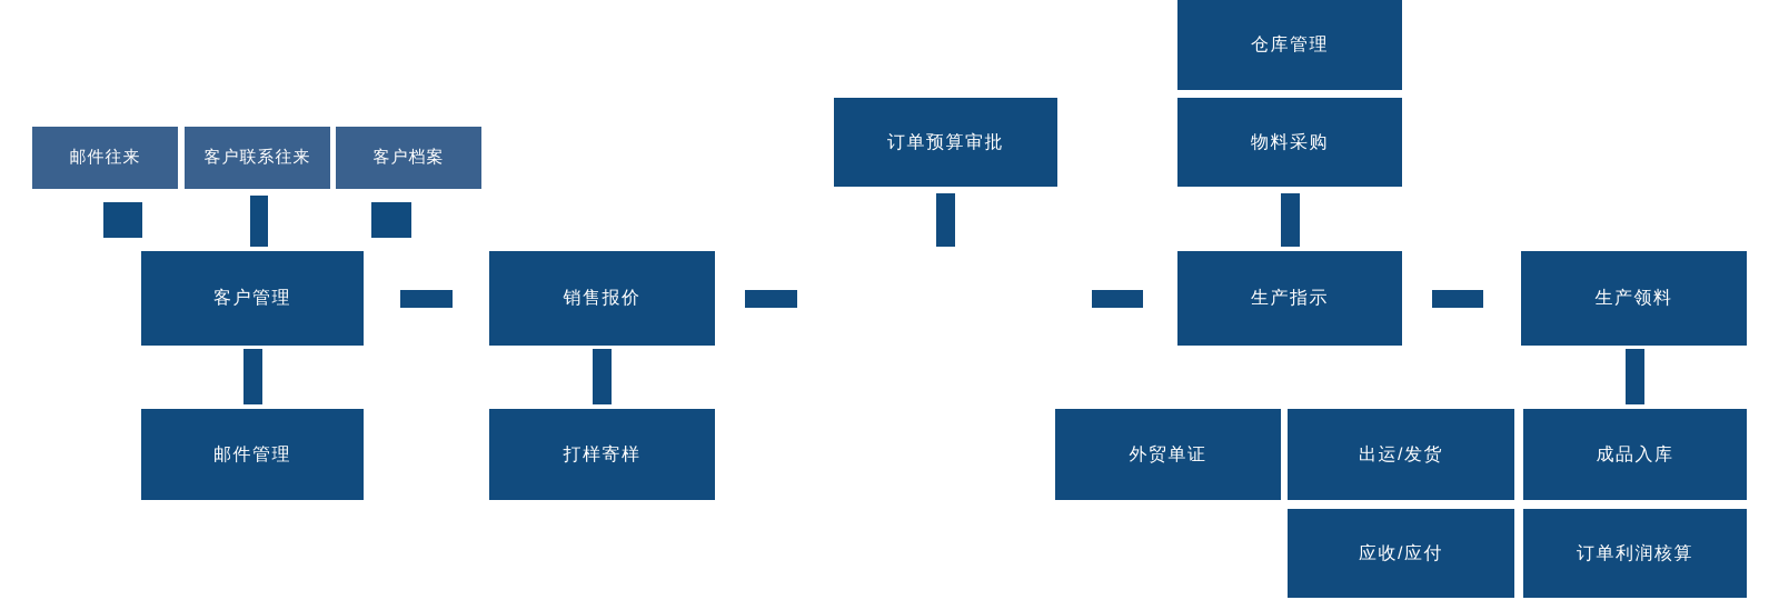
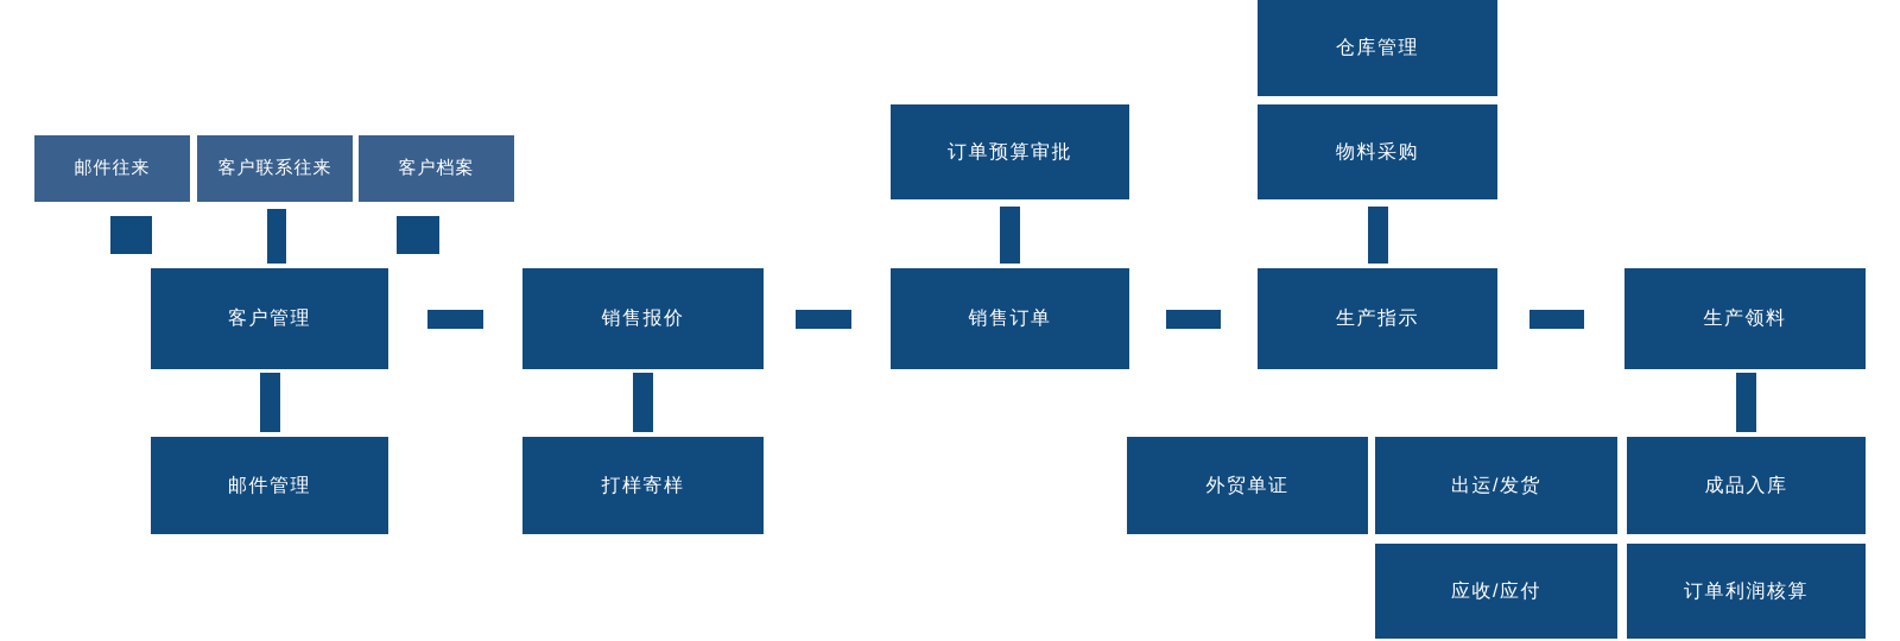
  邮件往来
  客户联系往来
  客户档案
  仓库管理
  物料采购
  订单预算审批
  客户管理
  销售报价
+ 销售订单
  生产指示
  生产领料
  邮件管理
  打样寄样
  外贸单证
  出运/发货
  成品入库
  应收/应付
  订单利润核算
